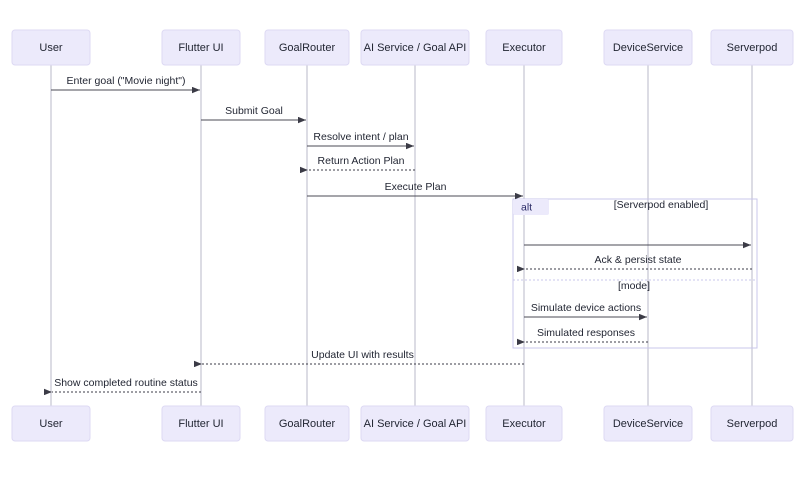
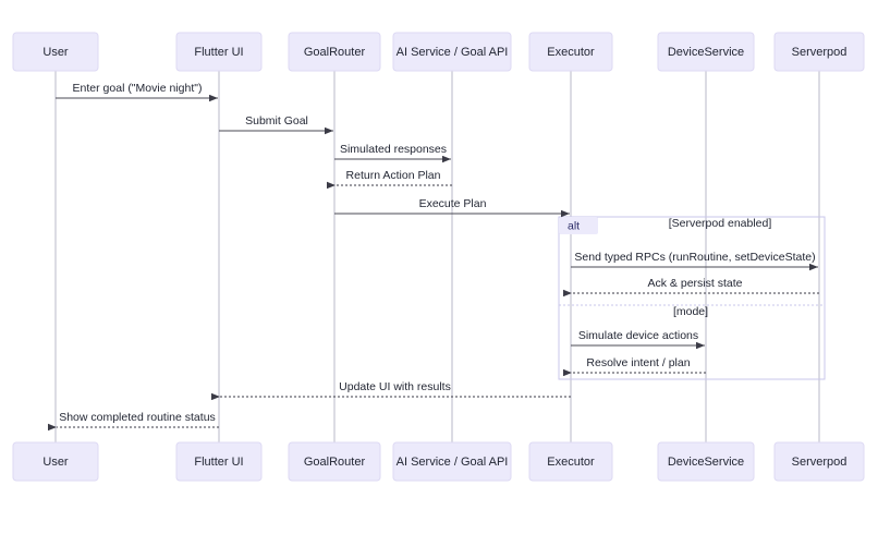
  alt
  [Serverpod enabled]
  [mode]
  Enter goal ("Movie night")
  Submit Goal
- Resolve intent / plan
+ Simulated responses
  Return Action Plan
  Execute Plan
+ Send typed RPCs (runRoutine, setDeviceState)
  Ack & persist state
  Simulate device actions
- Simulated responses
+ Resolve intent / plan
  Update UI with results
  Show completed routine status
  User
  Flutter UI
  GoalRouter
  AI Service / Goal API
  Executor
  DeviceService
  Serverpod
  User
  Flutter UI
  GoalRouter
  AI Service / Goal API
  Executor
  DeviceService
  Serverpod
